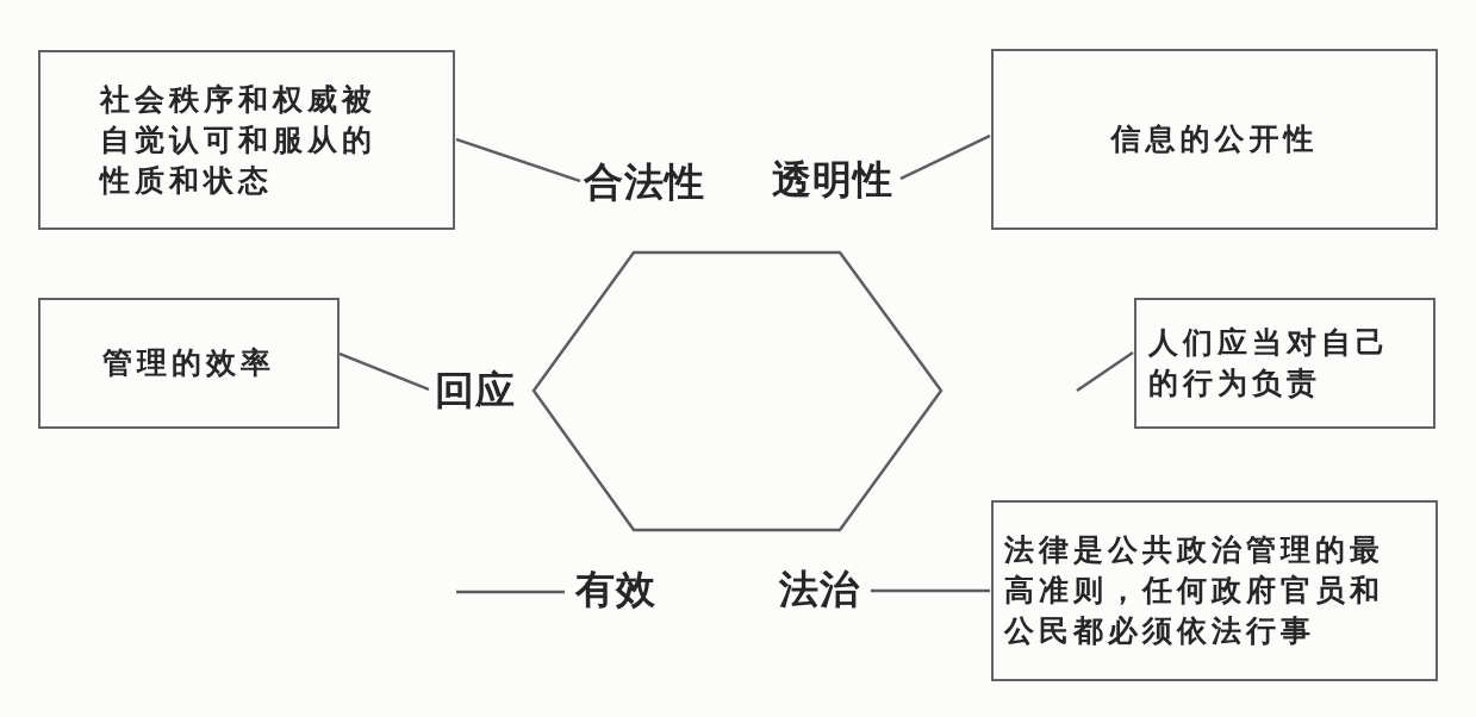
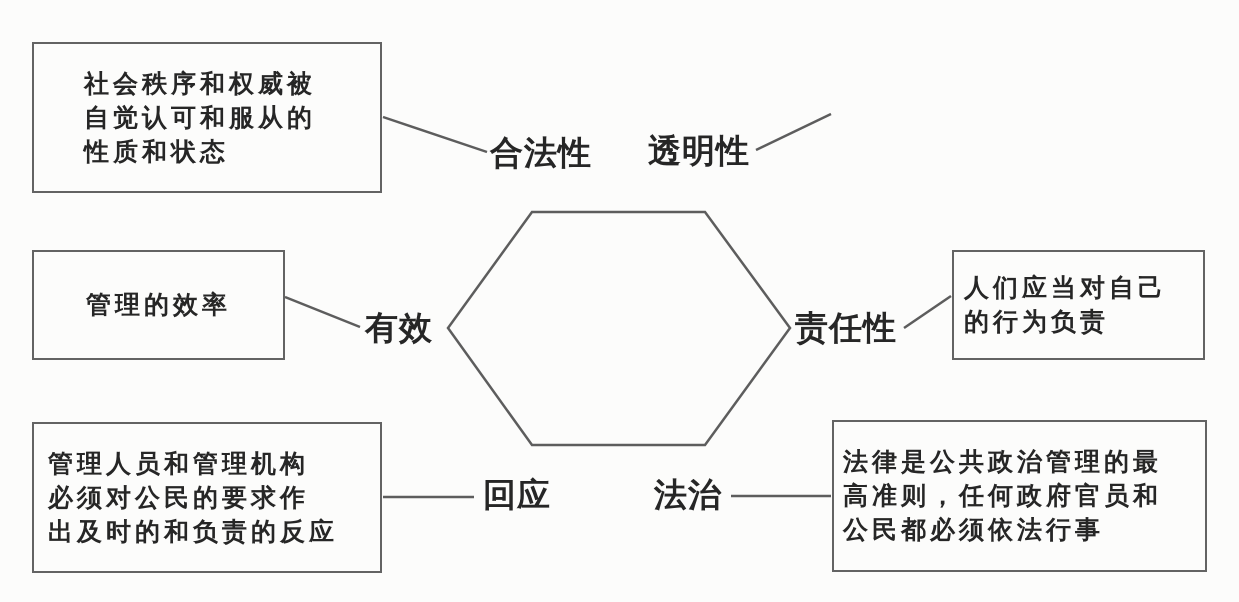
  社会秩序和权威被
  自觉认可和服从的
  性质和状态
- 信息的公开性
  管理的效率
  人们应当对自己
  的行为负责
+ 管理人员和管理机构
+ 必须对公民的要求作
+ 出及时的和负责的反应
  法律是公共政治管理的最
  高准则，任何政府官员和
  公民都必须依法行事
  合法性
  透明性
- 回应
+ 有效
+ 责任性
- 有效
+ 回应
  法治
